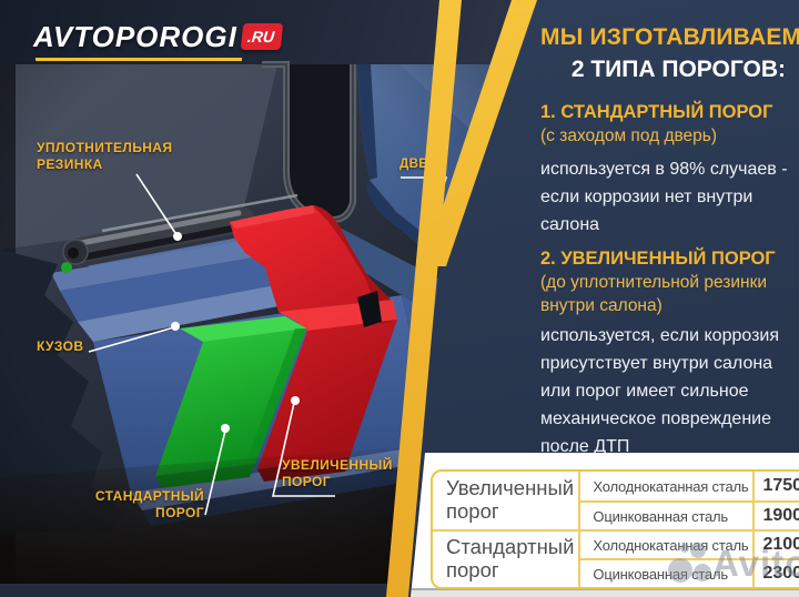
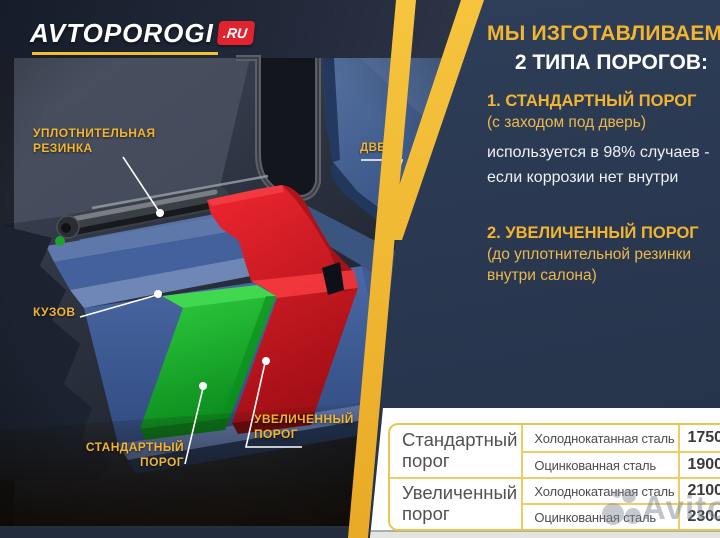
  УПЛОТНИТЕЛЬНАЯ
  РЕЗИНКА
  КУЗОВ
  СТАНДАРТНЫЙ
  ПОРОГ
  УВЕЛИЧЕННЫЙ
  ПОРОГ
  МЫ ИЗГОТАВЛИВАЕМ
  2 ТИПА ПОРОГОВ:
  1. СТАНДАРТНЫЙ ПОРОГ
  (с заходом под дверь)
  используется в 98% случаев -
  если коррозии нет внутри
- салона
  2. УВЕЛИЧЕННЫЙ ПОРОГ
  (до уплотнительной резинки
  внутри салона)
- используется, если коррозия
- присутствует внутри салона
- или порог имеет сильное
- механическое повреждение
- после ДТП
- Увеличенный порог	Холоднокатанная сталь	1750
+ Стандартный порог	Холоднокатанная сталь	1750
  Оцинкованная сталь	1900
- Стандартный порог	Холоднокатанная сталь	2100
+ Увеличенный порог	Холоднокатанная сталь	2100
  Оцинкованная сталь	2300
  Avito
  AVTOPOROGI
